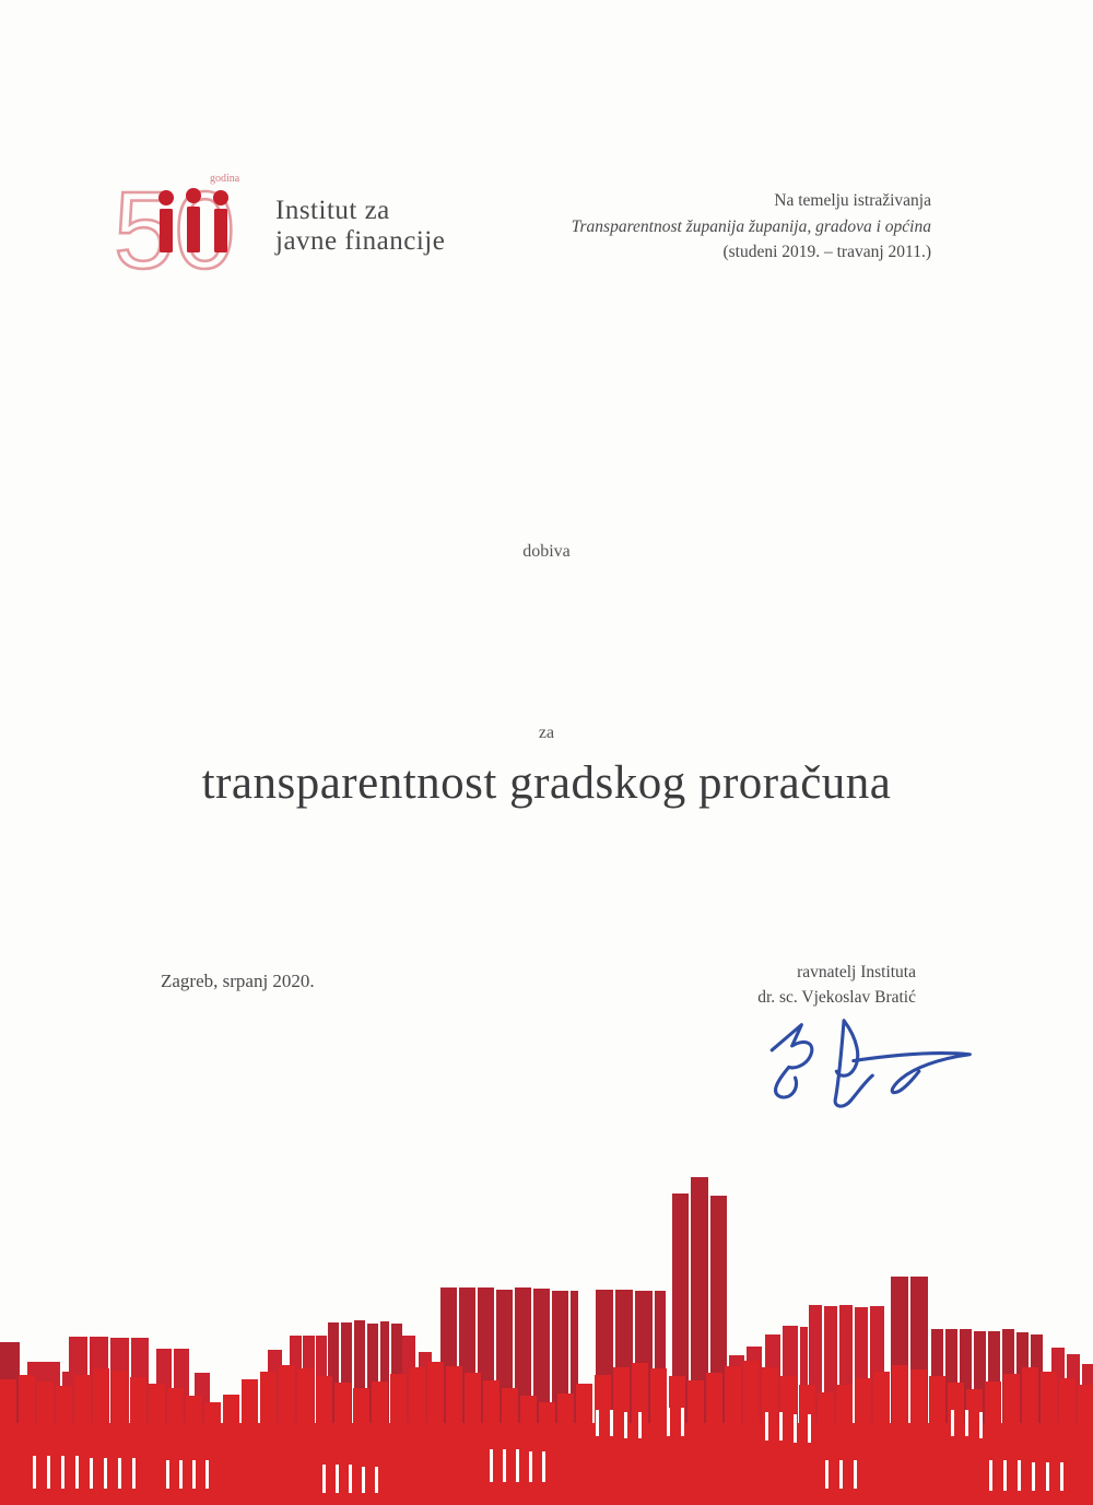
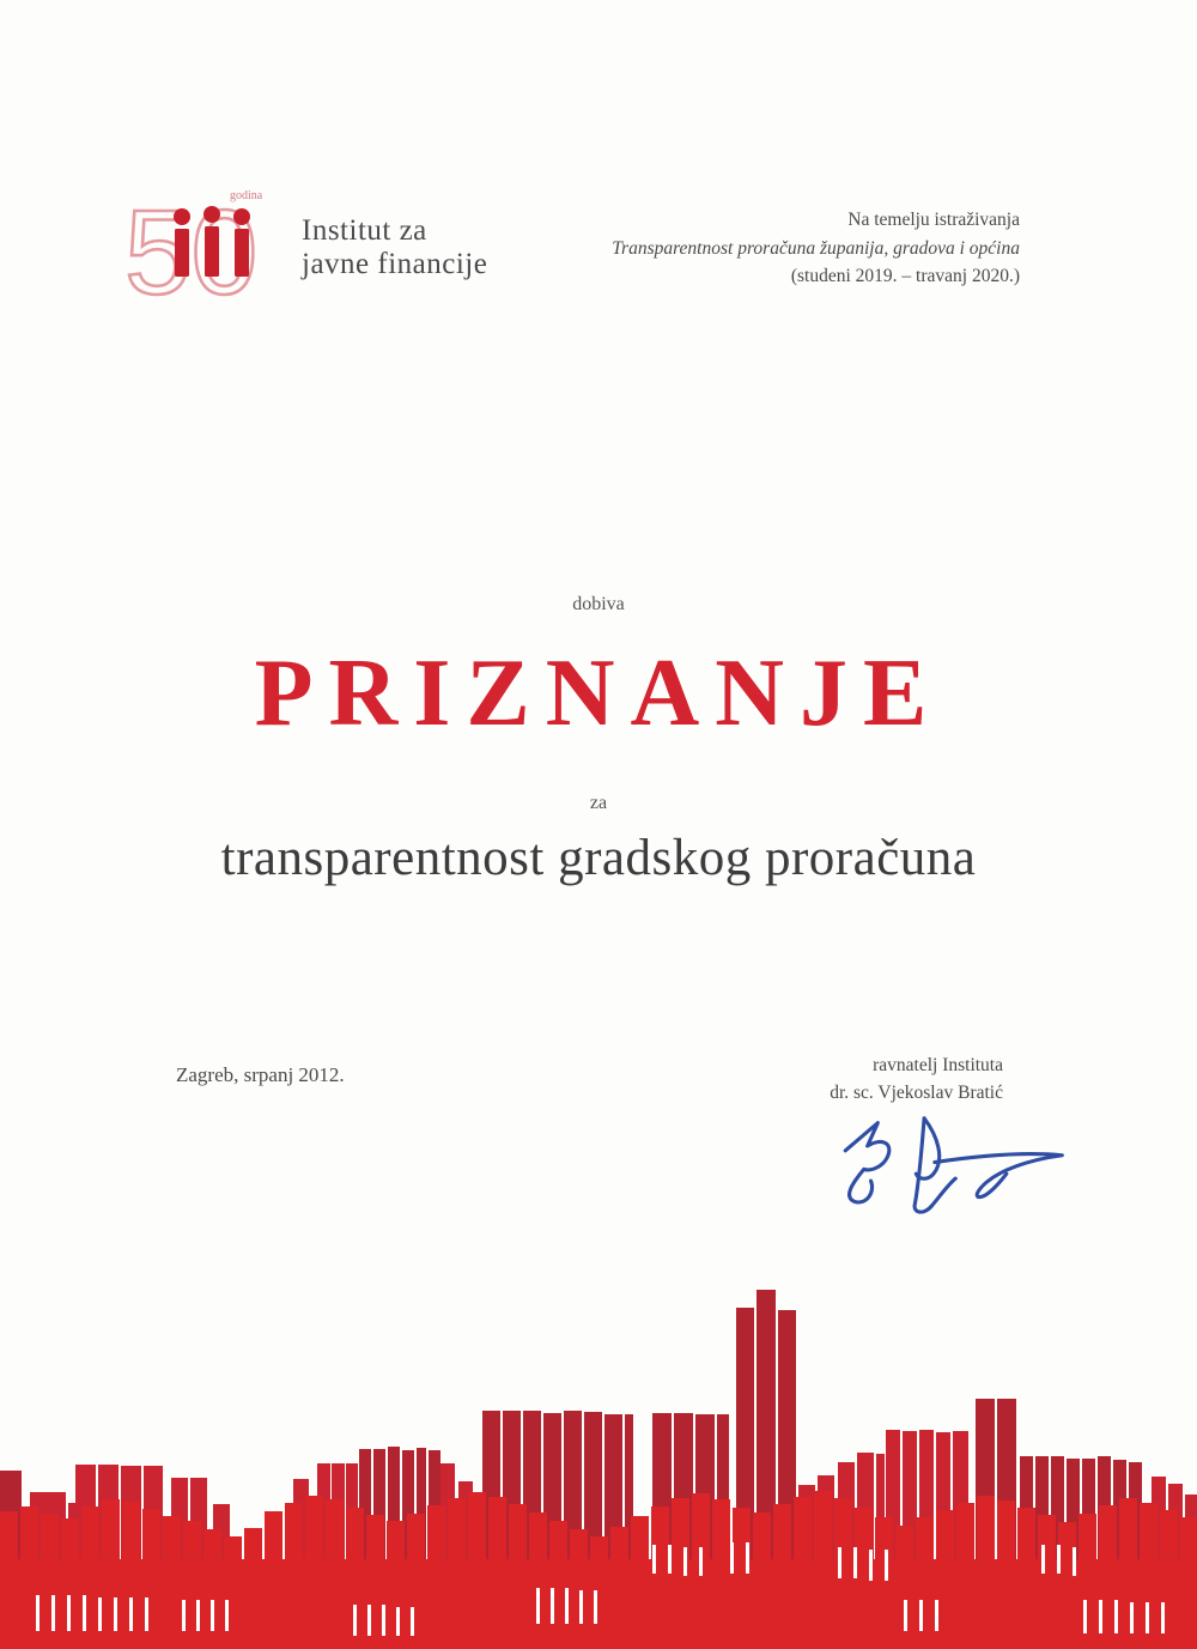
  50
  godina
  Institut za
  javne financije
  Na temelju istraživanja
- Transparentnost županija županija, gradova i općina
+ Transparentnost proračuna županija, gradova i općina
- (studeni 2019. – travanj 2011.)
+ (studeni 2019. – travanj 2020.)
  dobiva
+ PRIZNANJE
  za
  transparentnost gradskog proračuna
- Zagreb, srpanj 2020.
+ Zagreb, srpanj 2012.
  ravnatelj Instituta
  dr. sc. Vjekoslav Bratić
